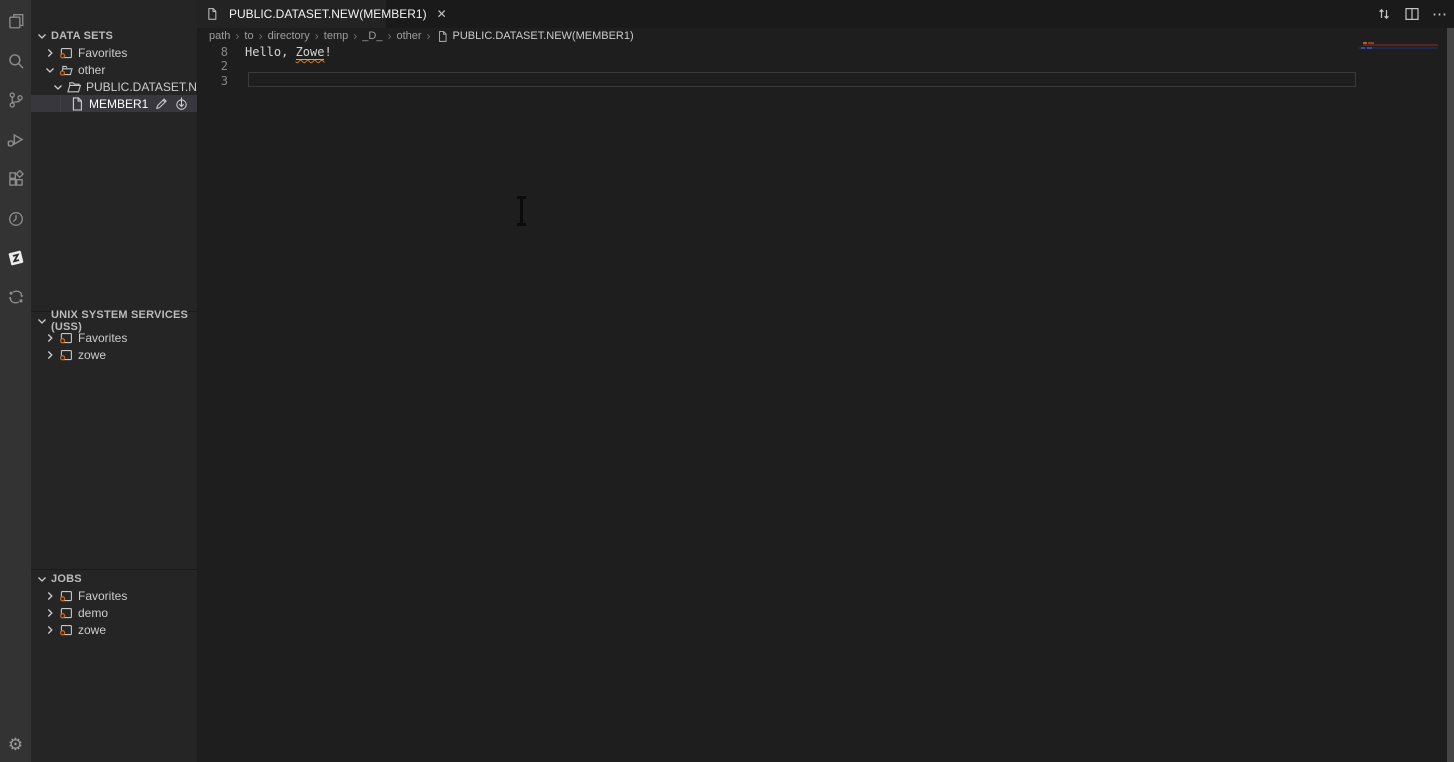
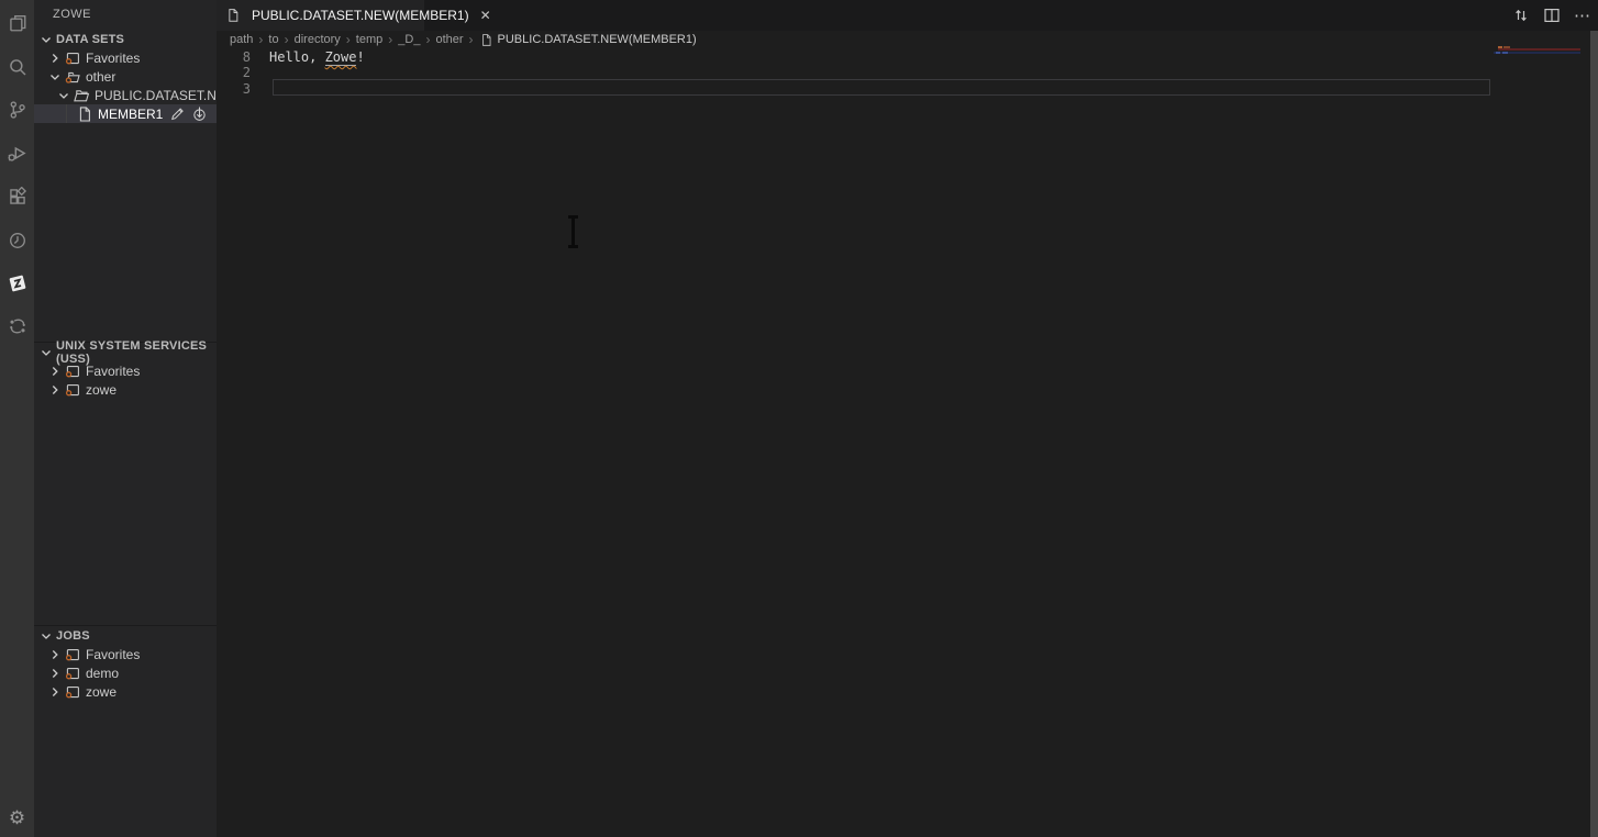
  ⚙
+ ZOWE
  DATA SETS
  Favorites
  other
  PUBLIC.DATASET.N
  MEMBER1
  UNIX SYSTEM SERVICES (USS)
  Favorites
  zowe
  JOBS
  Favorites
  demo
  zowe
  PUBLIC.DATASET.NEW(MEMBER1)
  ✕
  ⋯
  path
  ›
  to
  ›
  directory
  ›
  temp
  ›
  _D_
  ›
  other
  ›
  PUBLIC.DATASET.NEW(MEMBER1)
  8
  2
  3
  Hello, Zowe!
